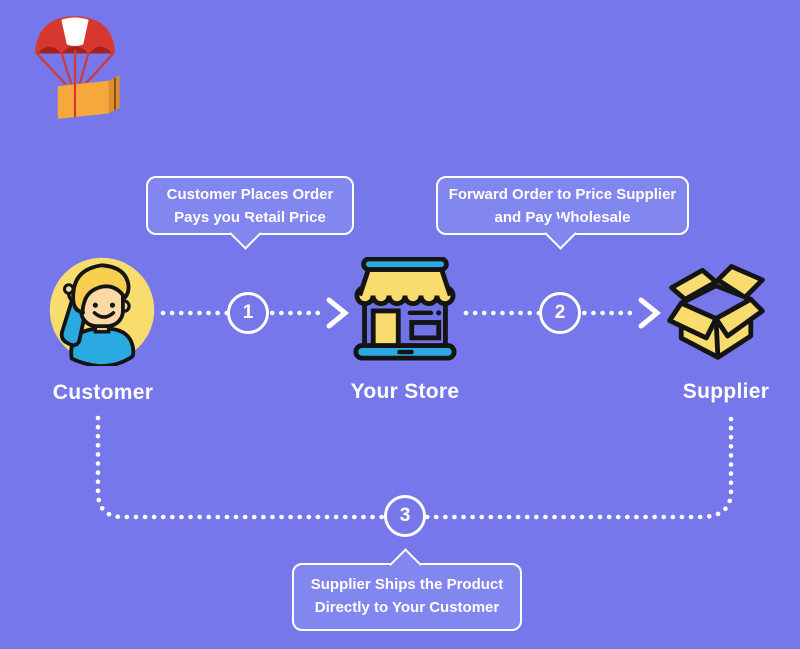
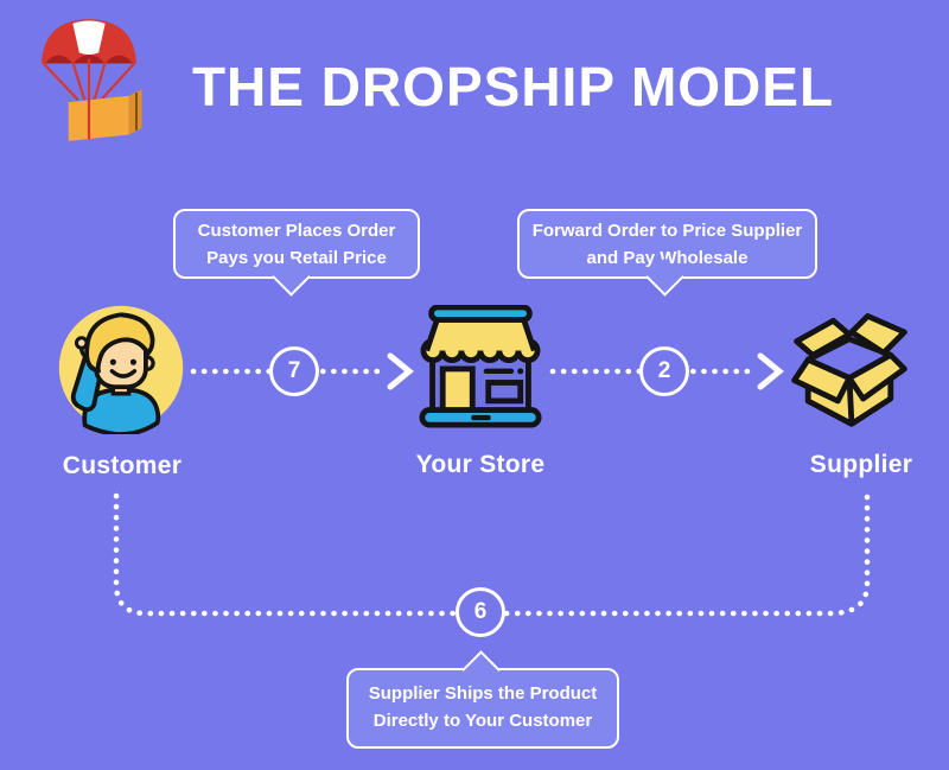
+ THE DROPSHIP MODEL
  Customer Places Order
  Pays you Retail Price
  Forward Order to Price Supplier
  and Pay Wholesale
  Supplier Ships the Product
  Directly to Your Customer
- 1
+ 7
  2
- 3
+ 6
  Customer
  Your Store
  Supplier
